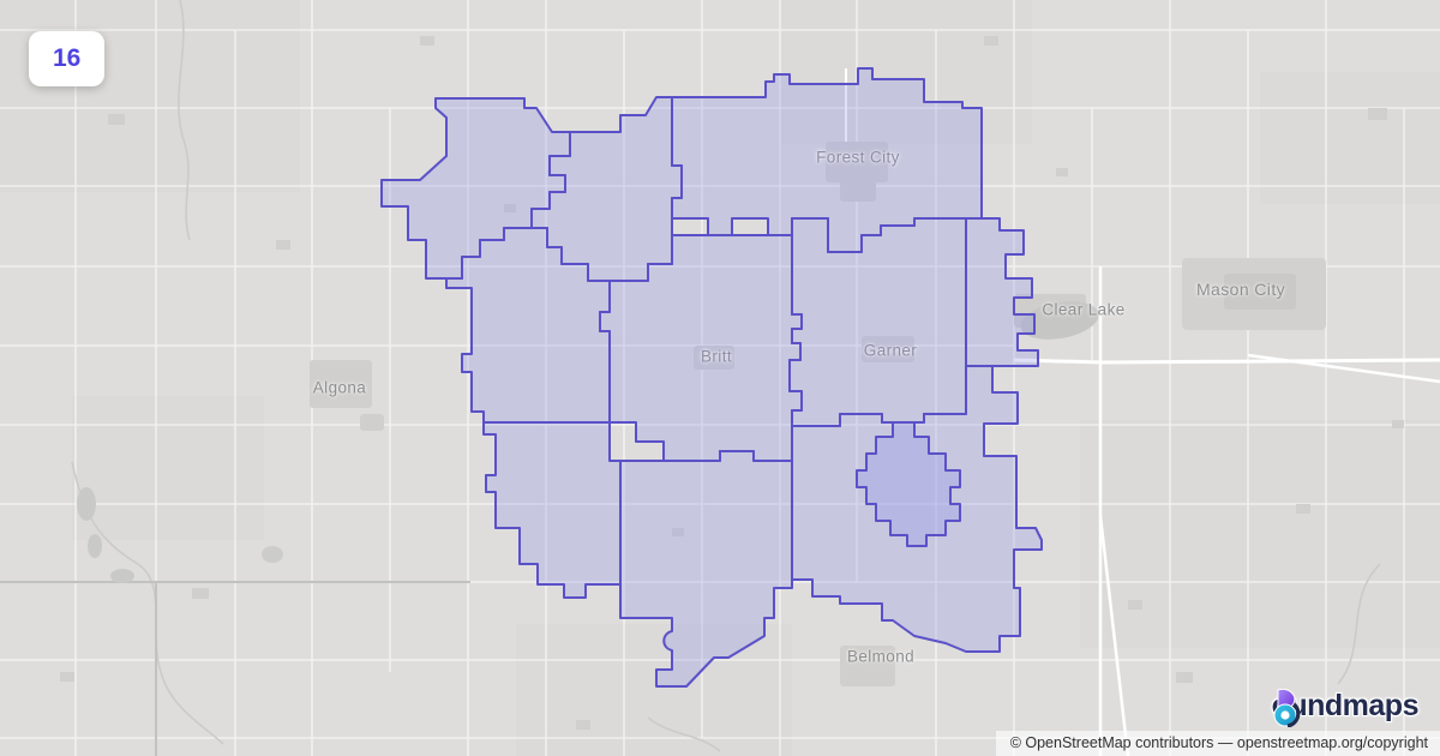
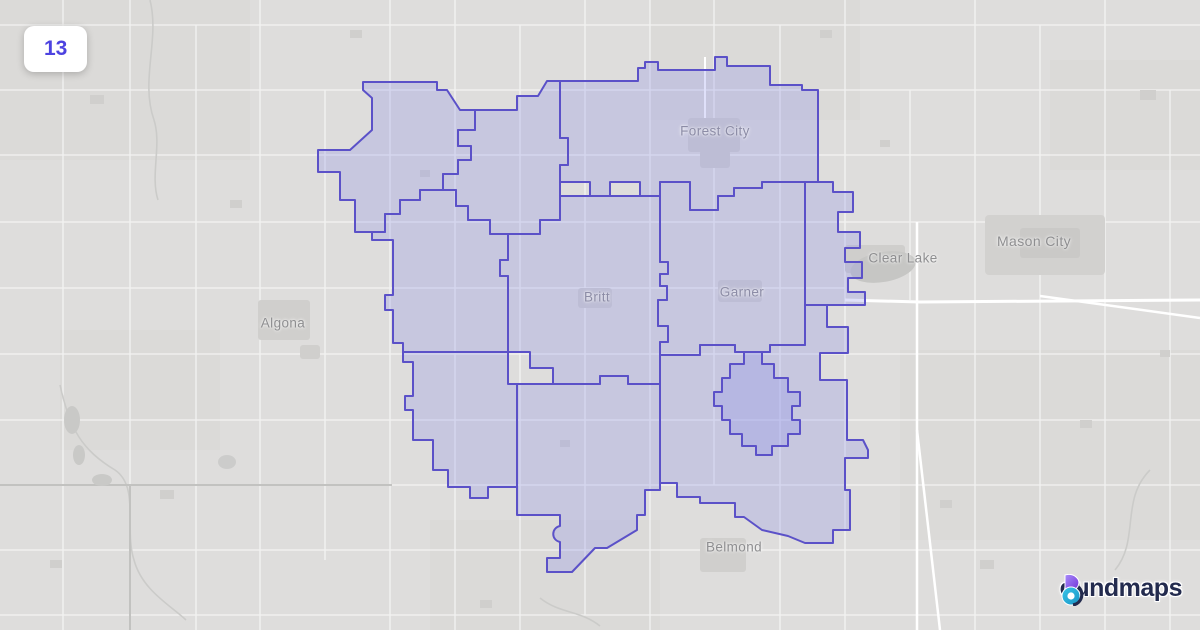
  Forest City
  Clear Lake
  Mason City
  Algona
  Britt
  Garner
  Belmond
- 16
+ 13
  undmaps
- © OpenStreetMap contributors — openstreetmap.org/copyright
